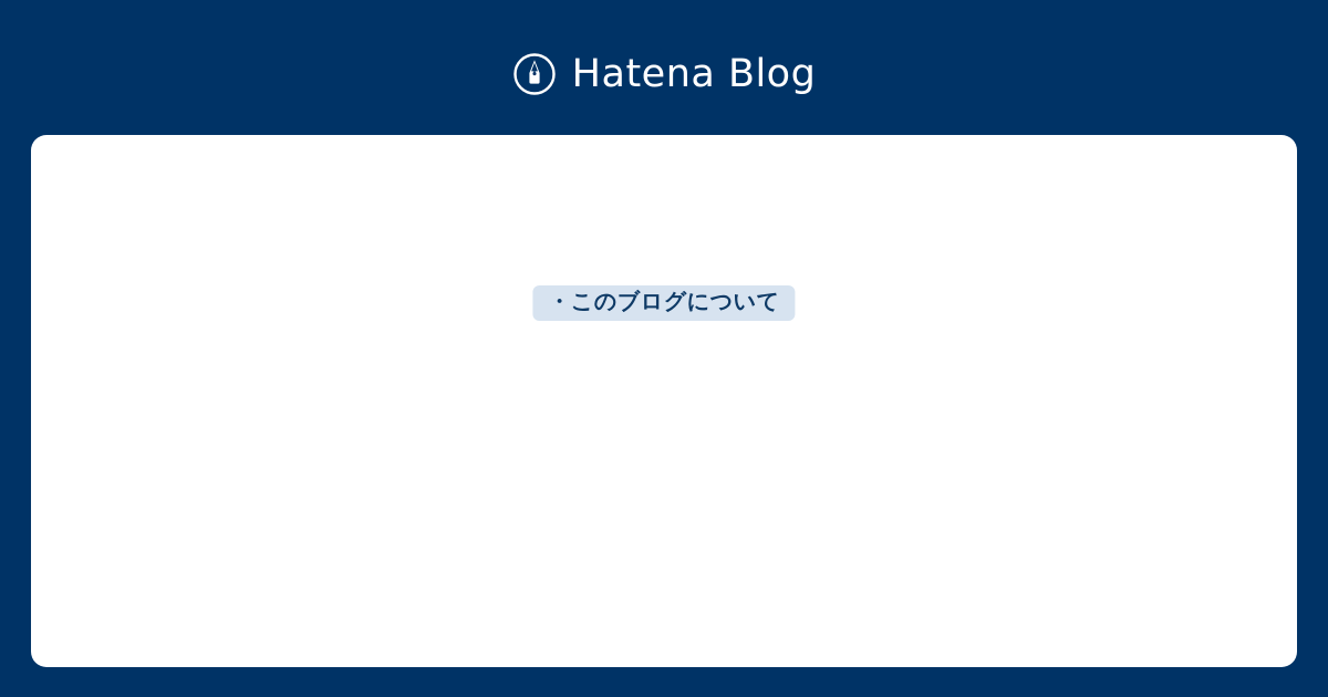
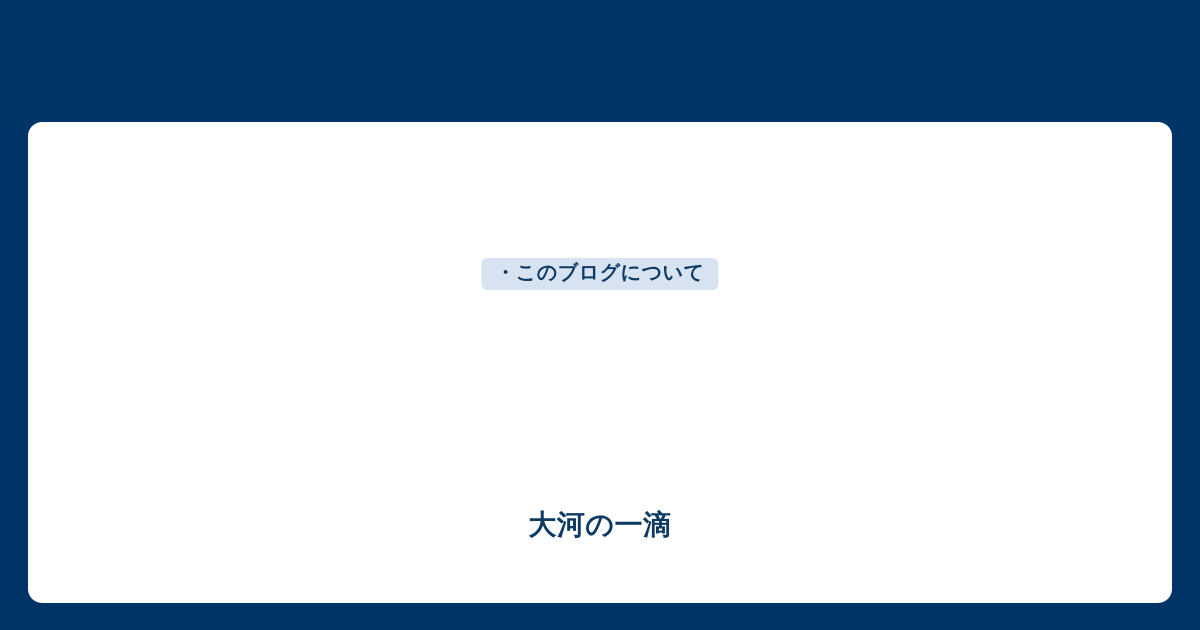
- Hatena Blog
  ・このブログについて
+ 大河の一滴
